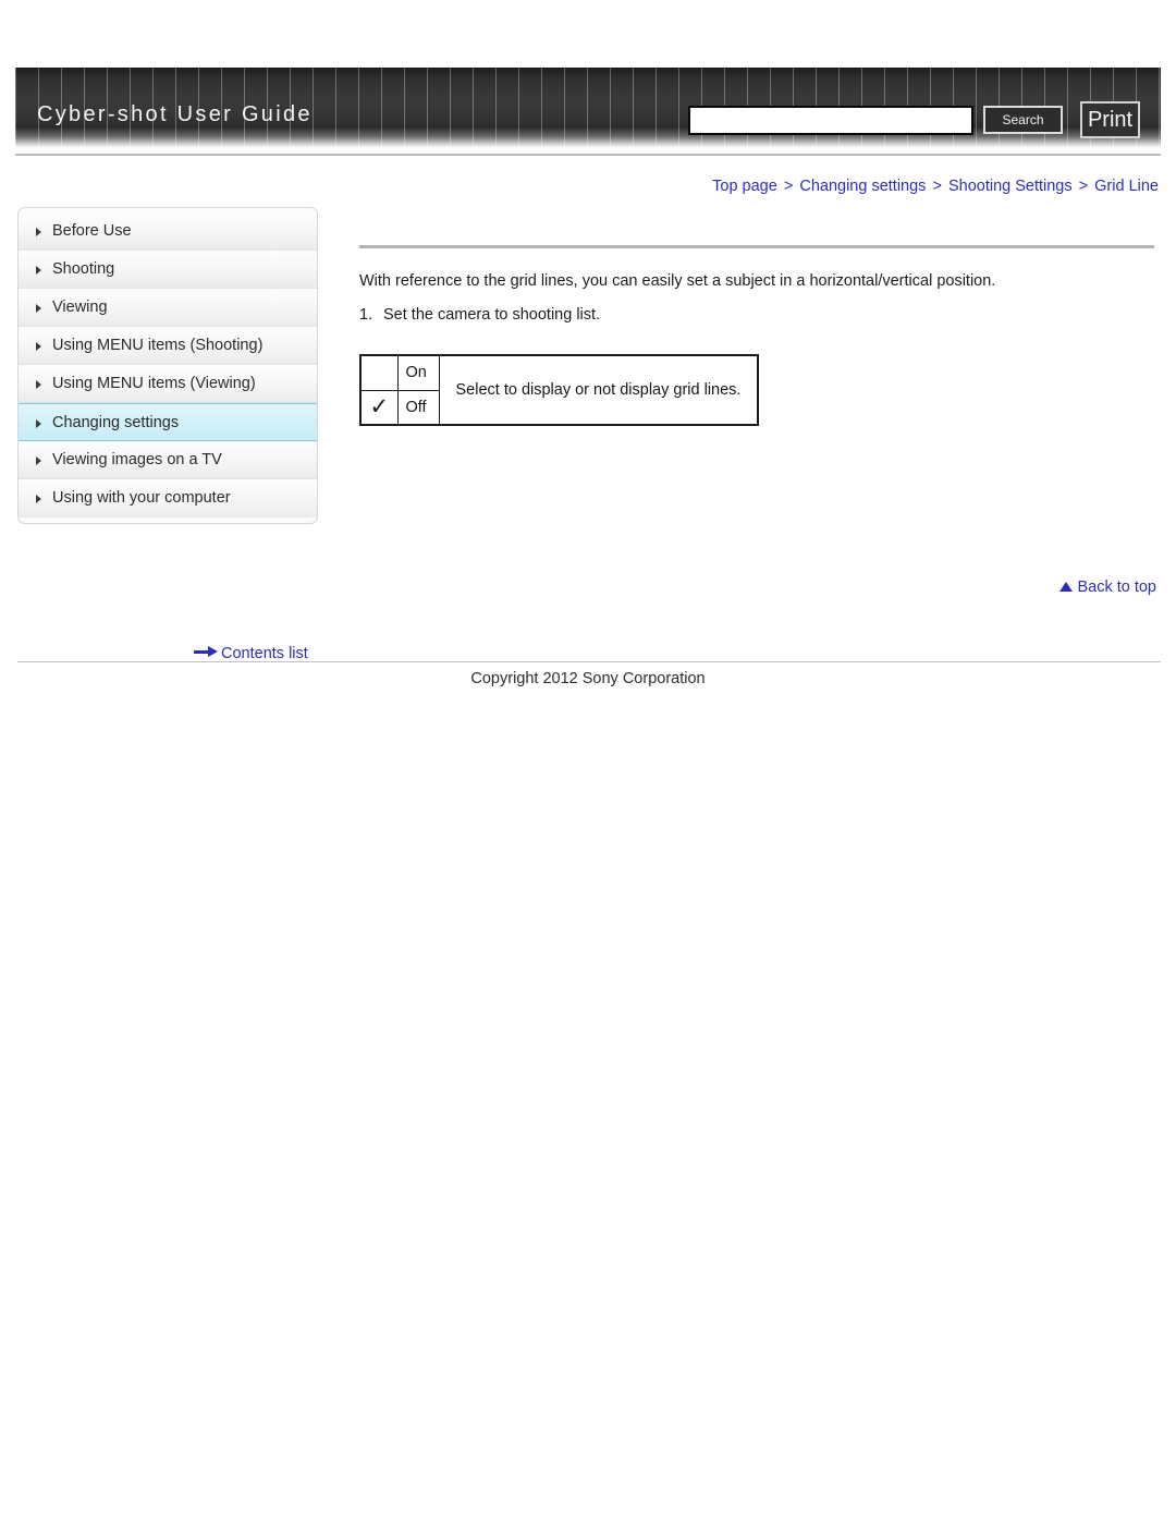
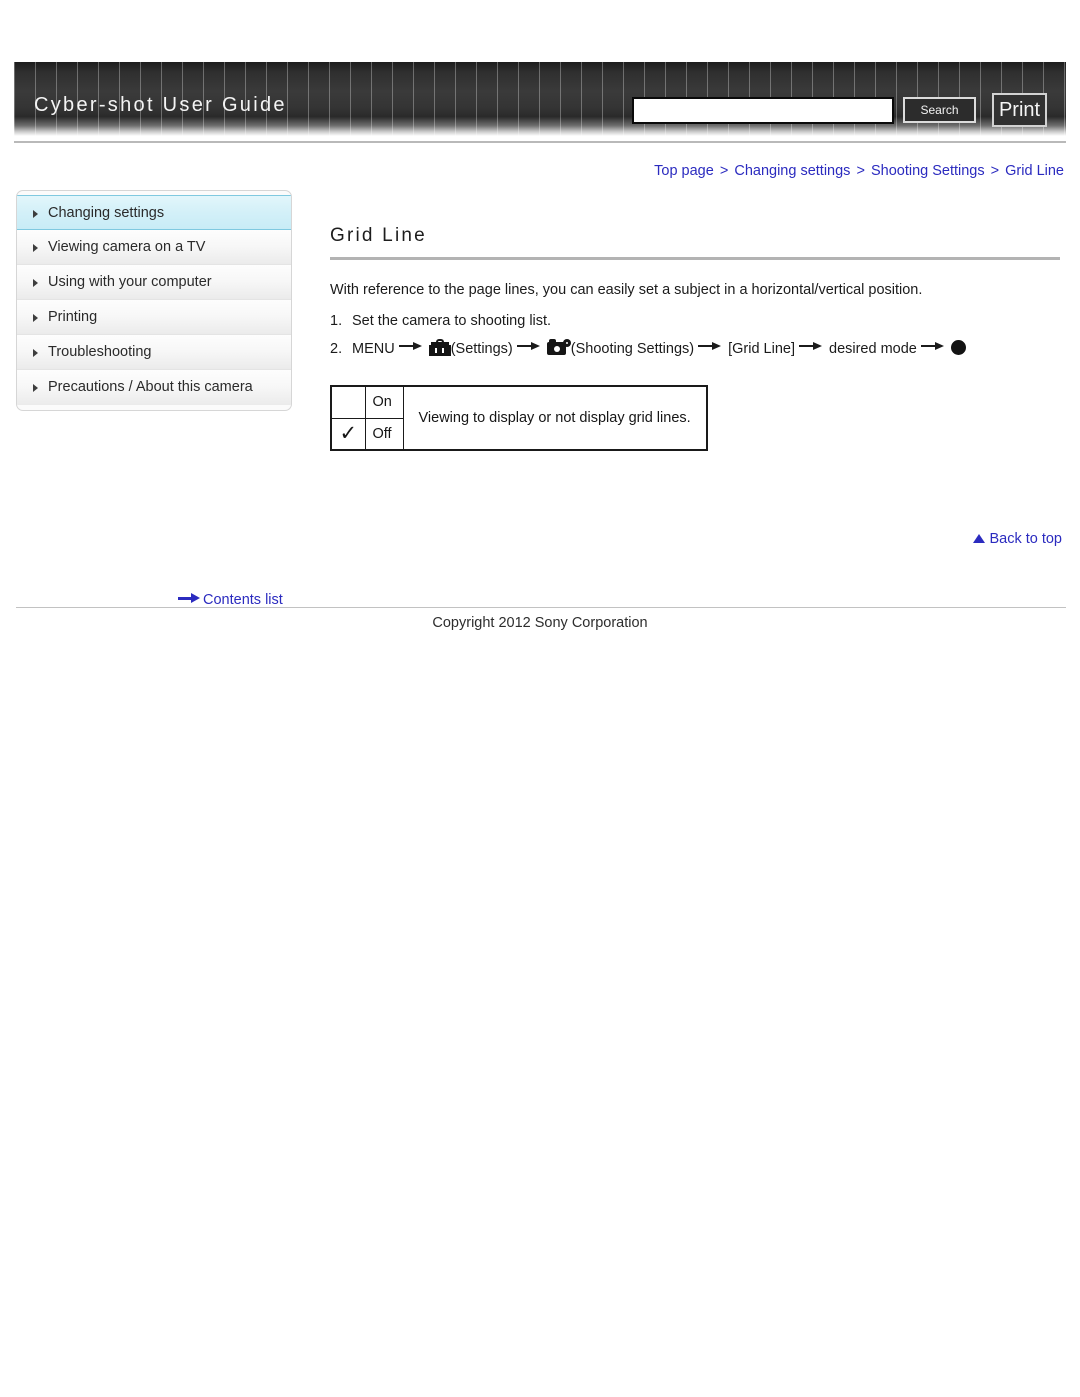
  Cyber-shot User Guide
  Search
  Print
  Top page > Changing settings > Shooting Settings > Grid Line
- Before Use
- Shooting
- Viewing
- Using MENU items (Shooting)
- Using MENU items (Viewing)
  Changing settings
- Viewing images on a TV
+ Viewing camera on a TV
  Using with your computer
+ Printing
+ Troubleshooting
+ Precautions / About this camera
  Contents list
+ Grid Line
- With reference to the grid lines, you can easily set a subject in a horizontal/vertical position.
+ With reference to the page lines, you can easily set a subject in a horizontal/vertical position.
  1. Set the camera to shooting list.
+ 2. MENU (Settings) (Shooting Settings) [Grid Line] desired mode
- 	On	Select to display or not display grid lines.
+ 	On	Viewing to display or not display grid lines.
  ✓	Off
  Back to top
  Copyright 2012 Sony Corporation
